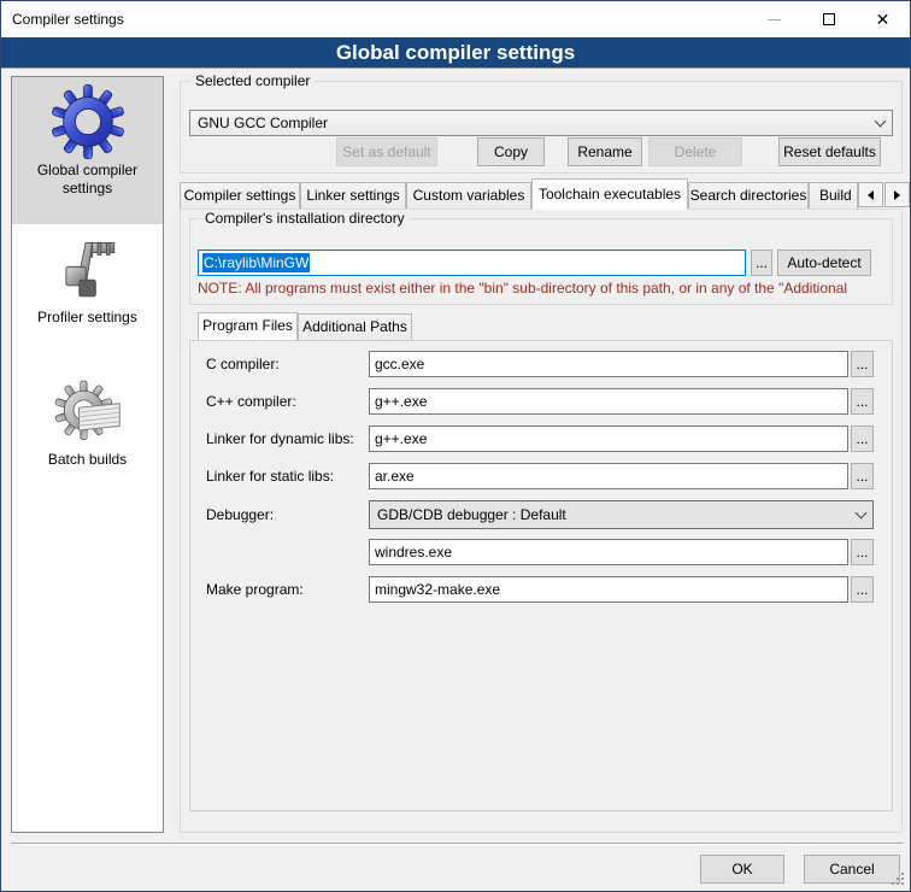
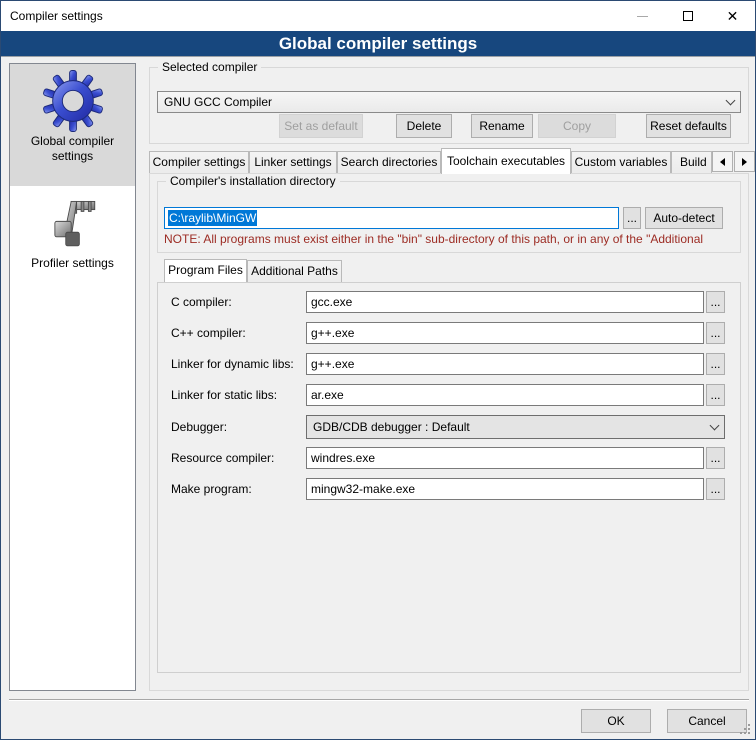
  Compiler settings
  ✕
  Global compiler settings
  Global compiler settings
  Profiler settings
- Batch builds
  Selected compiler
  GNU GCC Compiler
  Set as default
- Copy
+ Delete
  Rename
- Delete
+ Copy
  Reset defaults
  Compiler settings
  Linker settings
- Custom variables
+ Search directories
  Toolchain executables
- Search directories
+ Custom variables
  Build
  Compiler's installation directory
  C:\raylib\MinGW
  ...
  Auto-detect
  NOTE: All programs must exist either in the "bin" sub-directory of this path, or in any of the "Additional
  Program Files
  Additional Paths
  C compiler:
  gcc.exe
  ...
  C++ compiler:
  g++.exe
  ...
  Linker for dynamic libs:
  g++.exe
  ...
  Linker for static libs:
  ar.exe
  ...
  Debugger:
  GDB/CDB debugger : Default
+ Resource compiler:
  windres.exe
  ...
  Make program:
  mingw32-make.exe
  ...
  OK
  Cancel
